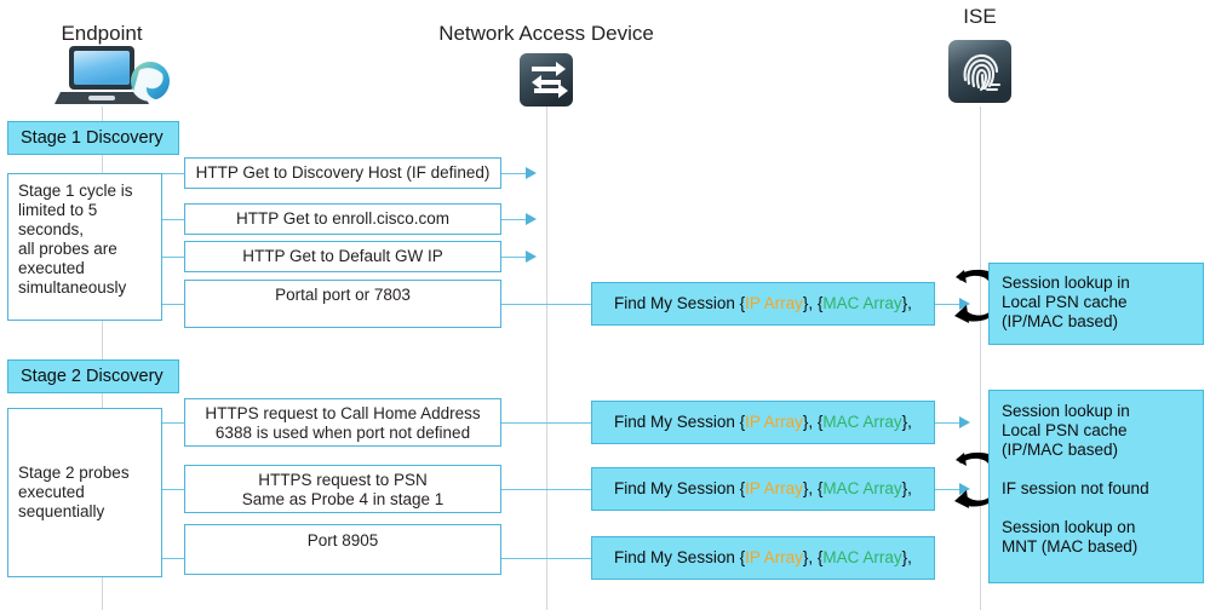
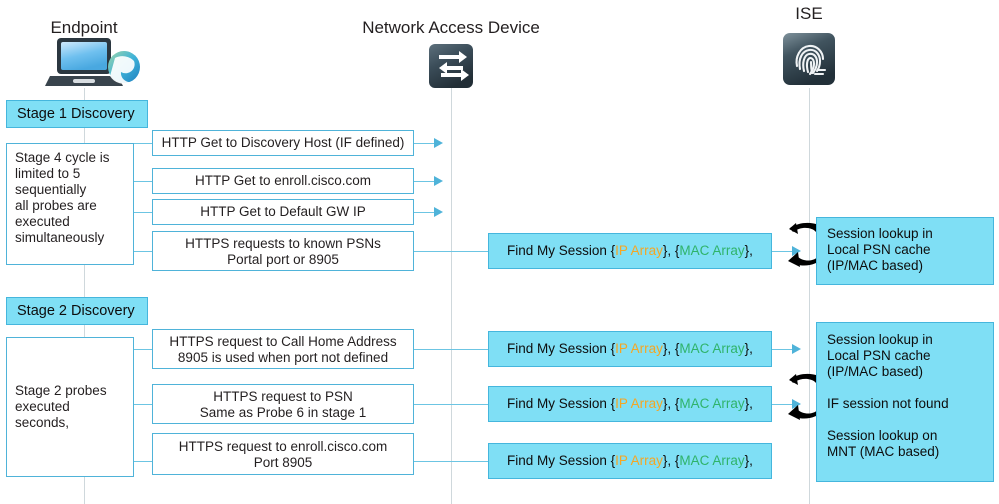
  Endpoint
  Network Access Device
  ISE
  Stage 1 Discovery
- Stage 1 cycle is
+ Stage 4 cycle is
  limited to 5
- seconds,
+ sequentially
  all probes are
  executed
  simultaneously
  HTTP Get to Discovery Host (IF defined)
  HTTP Get to enroll.cisco.com
  HTTP Get to Default GW IP
+ HTTPS requests to known PSNs
- Portal port or 7803
+ Portal port or 8905
  Find My Session {IP Array}, {MAC Array},
  Session lookup in
  Local PSN cache
  (IP/MAC based)
  Stage 2 Discovery
  Stage 2 probes
  executed
- sequentially
+ seconds,
  HTTPS request to Call Home Address
- 6388 is used when port not defined
+ 8905 is used when port not defined
  Find My Session {IP Array}, {MAC Array},
  HTTPS request to PSN
- Same as Probe 4 in stage 1
+ Same as Probe 6 in stage 1
  Find My Session {IP Array}, {MAC Array},
+ HTTPS request to enroll.cisco.com
  Port 8905
  Find My Session {IP Array}, {MAC Array},
  Session lookup in
  Local PSN cache
  (IP/MAC based)
  IF session not found
  Session lookup on
  MNT (MAC based)
